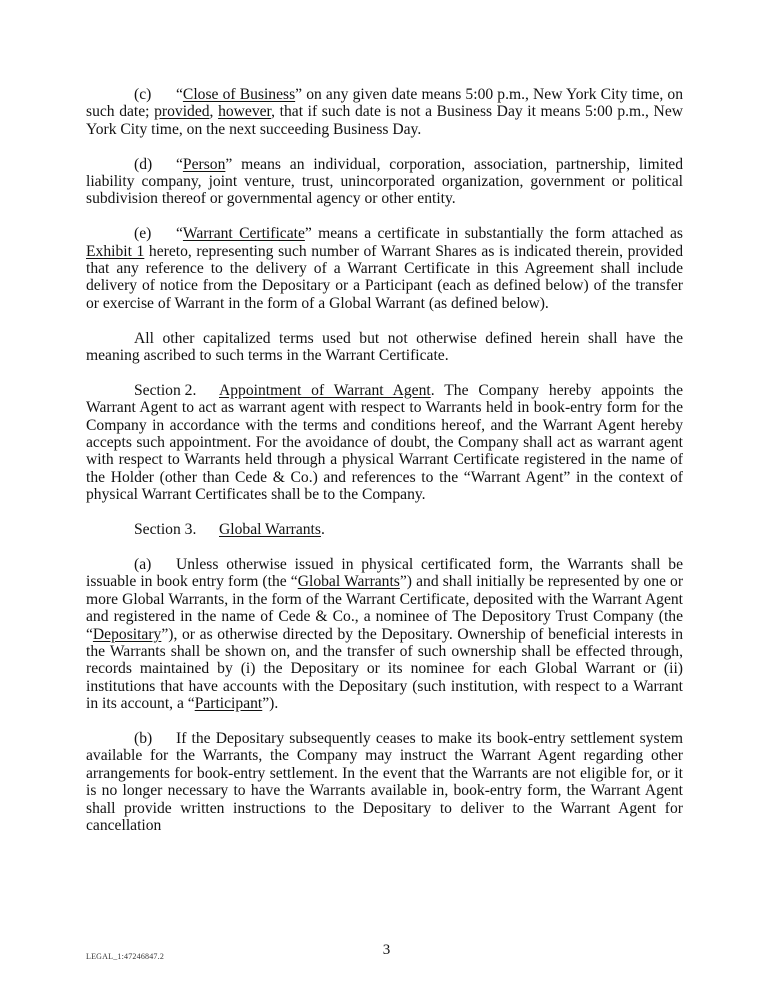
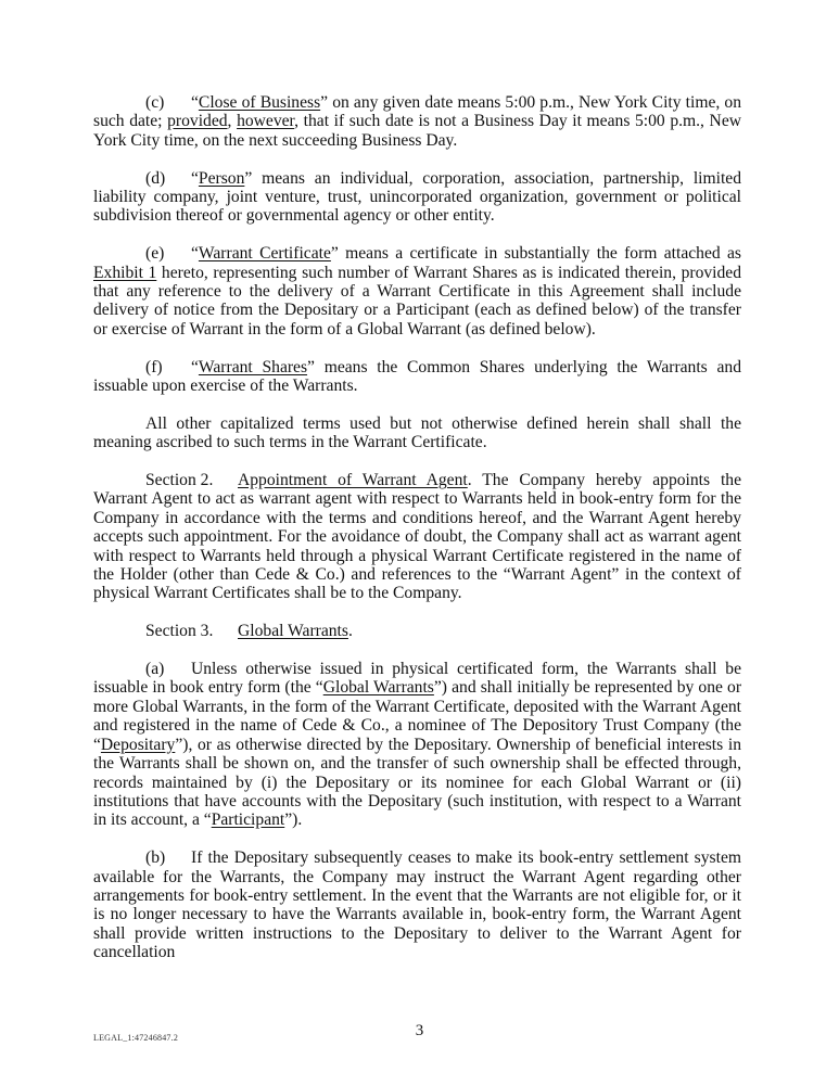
  (c) “Close of Business” on any given date means 5:00 p.m., New York City time, on such date; provided, however, that if such date is not a Business Day it means 5:00 p.m., New York City time, on the next succeeding Business Day.
  (d) “Person” means an individual, corporation, association, partnership, limited liability company, joint venture, trust, unincorporated organization, government or political subdivision thereof or governmental agency or other entity.
  (e) “Warrant Certificate” means a certificate in substantially the form attached as Exhibit 1 hereto, representing such number of Warrant Shares as is indicated therein, provided that any reference to the delivery of a Warrant Certificate in this Agreement shall include delivery of notice from the Depositary or a Participant (each as defined below) of the transfer or exercise of Warrant in the form of a Global Warrant (as defined below).
+ (f) “Warrant Shares” means the Common Shares underlying the Warrants and issuable upon exercise of the Warrants.
- All other capitalized terms used but not otherwise defined herein shall have the meaning ascribed to such terms in the Warrant Certificate.
+ All other capitalized terms used but not otherwise defined herein shall shall the meaning ascribed to such terms in the Warrant Certificate.
  Section 2. Appointment of Warrant Agent. The Company hereby appoints the Warrant Agent to act as warrant agent with respect to Warrants held in book-entry form for the Company in accordance with the terms and conditions hereof, and the Warrant Agent hereby accepts such appointment. For the avoidance of doubt, the Company shall act as warrant agent with respect to Warrants held through a physical Warrant Certificate registered in the name of the Holder (other than Cede & Co.) and references to the “Warrant Agent” in the context of physical Warrant Certificates shall be to the Company.
  Section 3. Global Warrants.
  (a) Unless otherwise issued in physical certificated form, the Warrants shall be issuable in book entry form (the “Global Warrants”) and shall initially be represented by one or more Global Warrants, in the form of the Warrant Certificate, deposited with the Warrant Agent and registered in the name of Cede & Co., a nominee of The Depository Trust Company (the “Depositary”), or as otherwise directed by the Depositary. Ownership of beneficial interests in the Warrants shall be shown on, and the transfer of such ownership shall be effected through, records maintained by (i) the Depositary or its nominee for each Global Warrant or (ii) institutions that have accounts with the Depositary (such institution, with respect to a Warrant in its account, a “Participant”).
  (b) If the Depositary subsequently ceases to make its book-entry settlement system available for the Warrants, the Company may instruct the Warrant Agent regarding other arrangements for book-entry settlement. In the event that the Warrants are not eligible for, or it is no longer necessary to have the Warrants available in, book-entry form, the Warrant Agent shall provide written instructions to the Depositary to deliver to the Warrant Agent for cancellation
  3
  LEGAL_1:47246847.2
